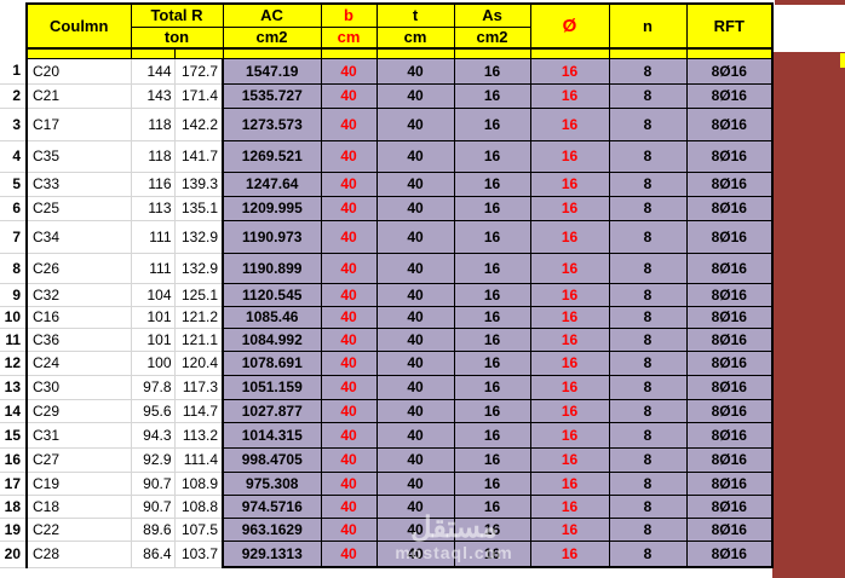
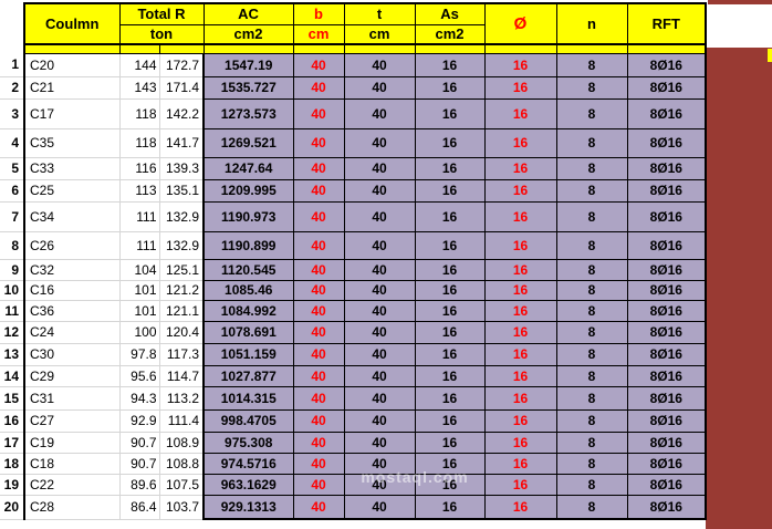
  	Coulmn	Total R	AC	b	t	As	Ø	n	RFT
  ton	cm2	cm	cm	cm2
  1	C20	144	172.7	1547.19	40	40	16	16	8	8Ø16
  2	C21	143	171.4	1535.727	40	40	16	16	8	8Ø16
  3	C17	118	142.2	1273.573	40	40	16	16	8	8Ø16
  4	C35	118	141.7	1269.521	40	40	16	16	8	8Ø16
  5	C33	116	139.3	1247.64	40	40	16	16	8	8Ø16
  6	C25	113	135.1	1209.995	40	40	16	16	8	8Ø16
  7	C34	111	132.9	1190.973	40	40	16	16	8	8Ø16
  8	C26	111	132.9	1190.899	40	40	16	16	8	8Ø16
  9	C32	104	125.1	1120.545	40	40	16	16	8	8Ø16
  10	C16	101	121.2	1085.46	40	40	16	16	8	8Ø16
  11	C36	101	121.1	1084.992	40	40	16	16	8	8Ø16
  12	C24	100	120.4	1078.691	40	40	16	16	8	8Ø16
  13	C30	97.8	117.3	1051.159	40	40	16	16	8	8Ø16
  14	C29	95.6	114.7	1027.877	40	40	16	16	8	8Ø16
  15	C31	94.3	113.2	1014.315	40	40	16	16	8	8Ø16
  16	C27	92.9	111.4	998.4705	40	40	16	16	8	8Ø16
  17	C19	90.7	108.9	975.308	40	40	16	16	8	8Ø16
  18	C18	90.7	108.8	974.5716	40	40	16	16	8	8Ø16
  19	C22	89.6	107.5	963.1629	40	40	16	16	8	8Ø16
  20	C28	86.4	103.7	929.1313	40	40	16	16	8	8Ø16
- مستقل
  mostaql.com
